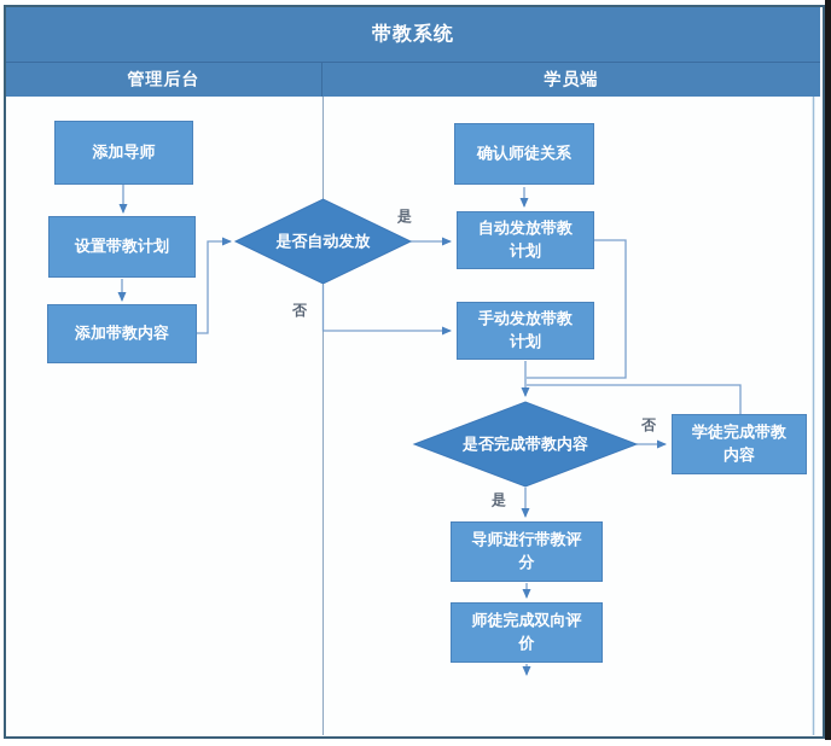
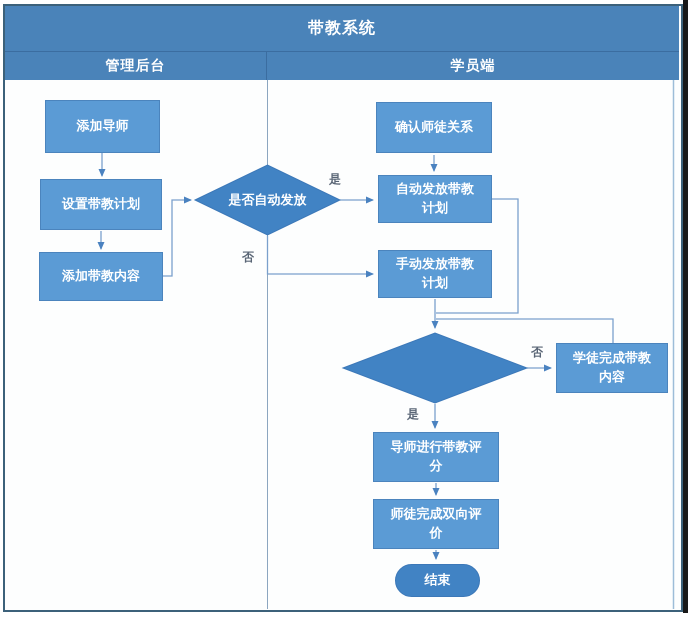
  带教系统
  管理后台
  学员端
  添加导师
  设置带教计划
  添加带教内容
  确认师徒关系
  自动发放带教计划
  手动发放带教计划
  学徒完成带教内容
  导师进行带教评分
  师徒完成双向评价
+ 结束
  是否自动发放
- 是否完成带教内容
  是
  否
  否
  是
